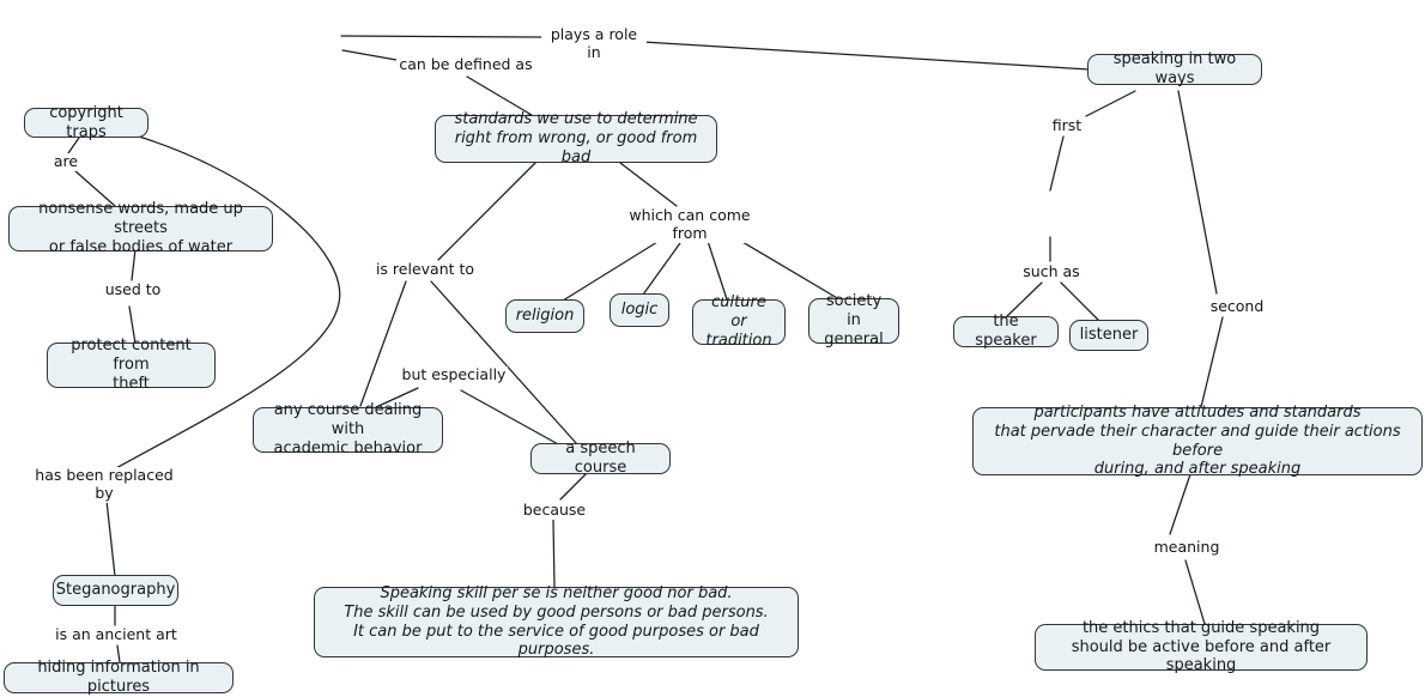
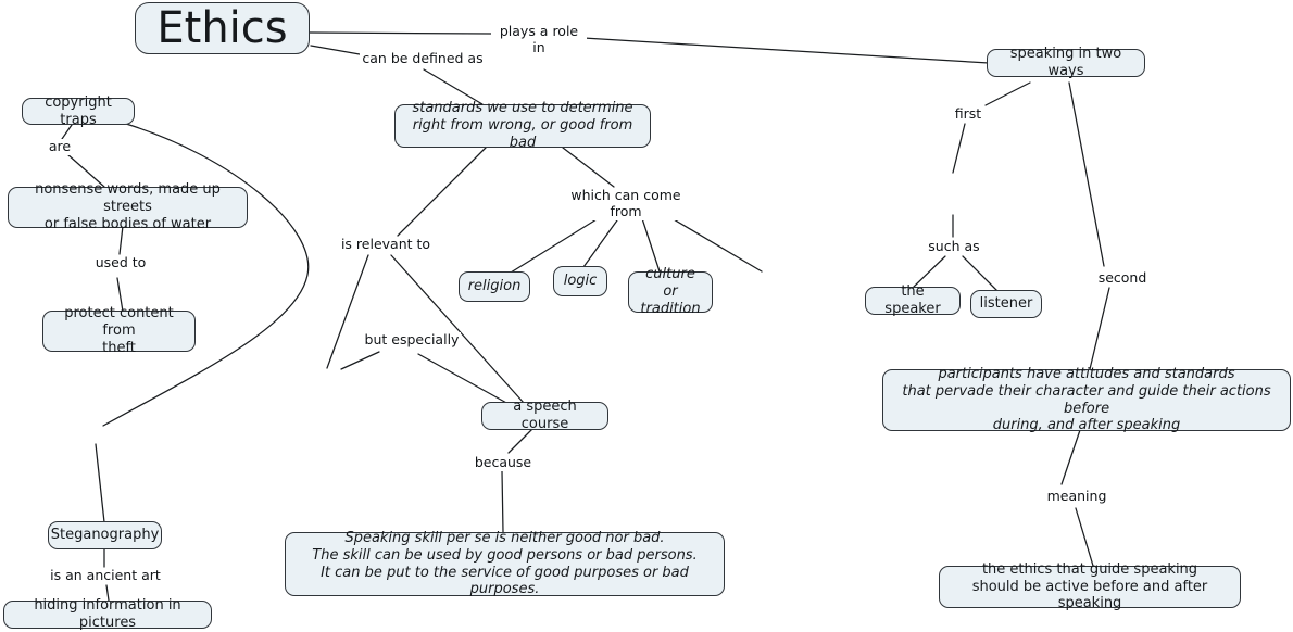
+ Ethics
  copyright traps
  nonsense words, made up streets
  or false bodies of water
  protect content from
  theft
  Steganography
  hiding information in pictures
  standards we use to determine
  right from wrong, or good from bad
  religion
  logic
  culture or
  tradition
- society in
- general
- any course dealing with
- academic behavior
  a speech course
  Speaking skill per se is neither good nor bad.
  The skill can be used by good persons or bad persons.
  It can be put to the service of good purposes or bad purposes.
  speaking in two ways
  the speaker
  listener
  participants have attitudes and standards
  that pervade their character and guide their actions before
  during, and after speaking
  the ethics that guide speaking
  should be active before and after speaking
  plays a role in
  can be defined as
  are
  used to
- has been replaced
- by
  is an ancient art
  is relevant to
  which can come from
  but especially
  because
  first
  second
  such as
  meaning
